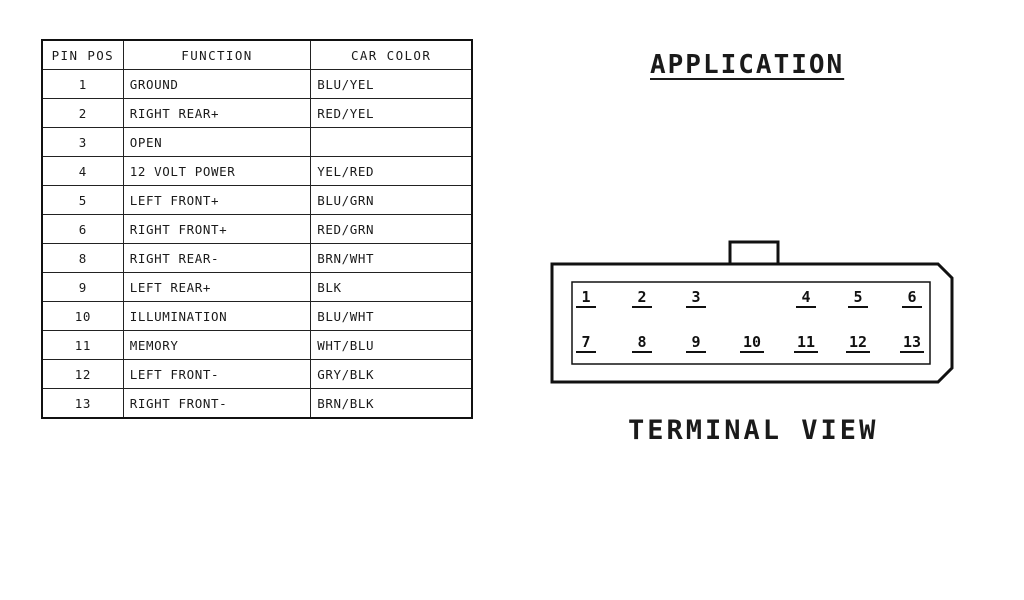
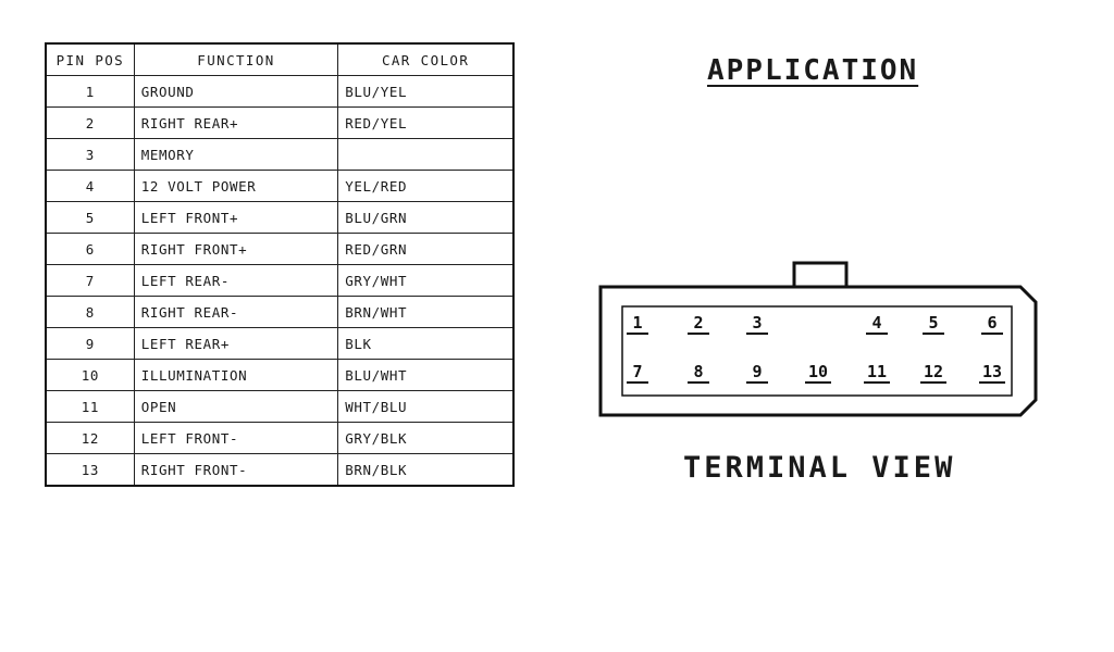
  PIN POS	FUNCTION	CAR COLOR
  1	GROUND	BLU/YEL
  2	RIGHT REAR+	RED/YEL
- 3	OPEN
+ 3	MEMORY
  4	12 VOLT POWER	YEL/RED
  5	LEFT FRONT+	BLU/GRN
  6	RIGHT FRONT+	RED/GRN
+ 7	LEFT REAR-	GRY/WHT
  8	RIGHT REAR-	BRN/WHT
  9	LEFT REAR+	BLK
  10	ILLUMINATION	BLU/WHT
- 11	MEMORY	WHT/BLU
+ 11	OPEN	WHT/BLU
  12	LEFT FRONT-	GRY/BLK
  13	RIGHT FRONT-	BRN/BLK
  APPLICATION
  1
  2
  3
  4
  5
  6
  7
  8
  9
  10
  11
  12
  13
  TERMINAL VIEW
